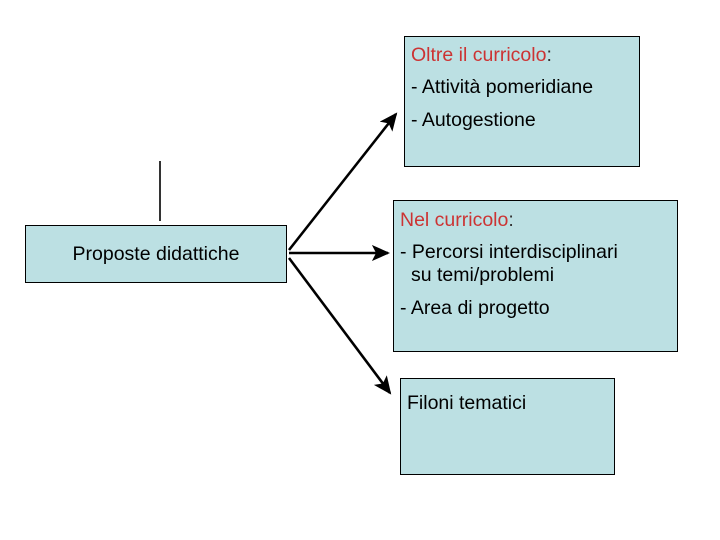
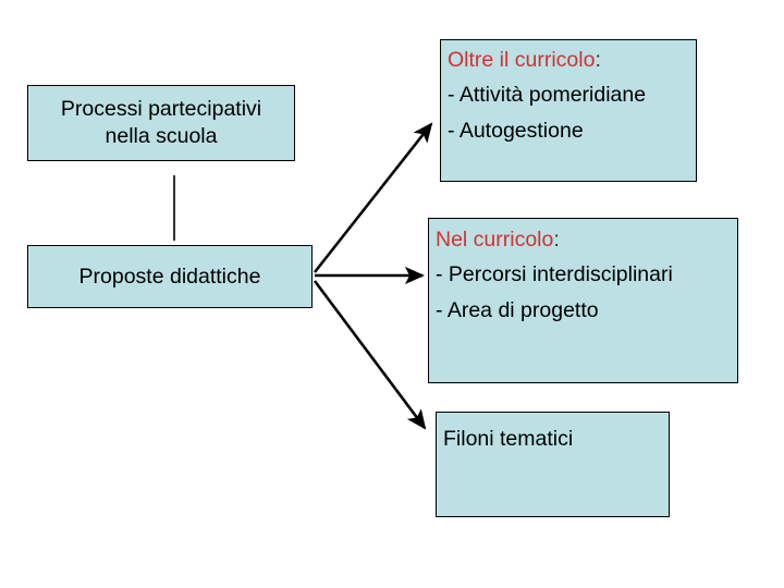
+ Processi partecipativi
+ nella scuola
  Proposte didattiche
  Oltre il curricolo:
  - Attività pomeridiane
  - Autogestione
  Nel curricolo:
  - Percorsi interdisciplinari
- su temi/problemi
  - Area di progetto
  Filoni tematici
